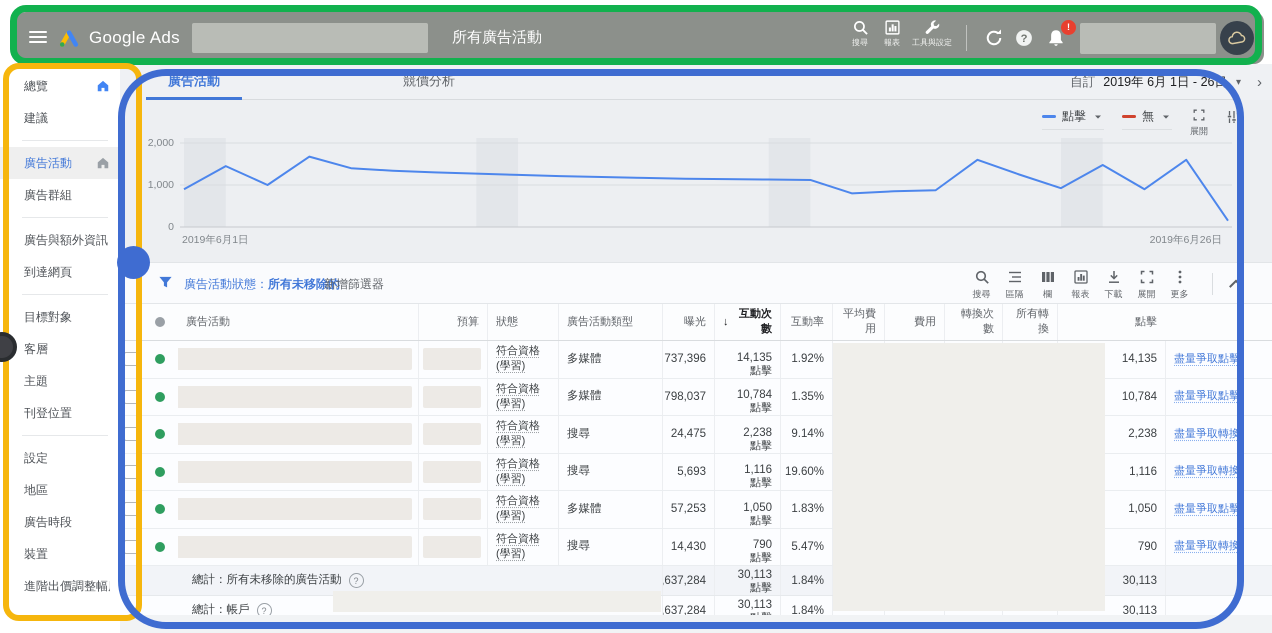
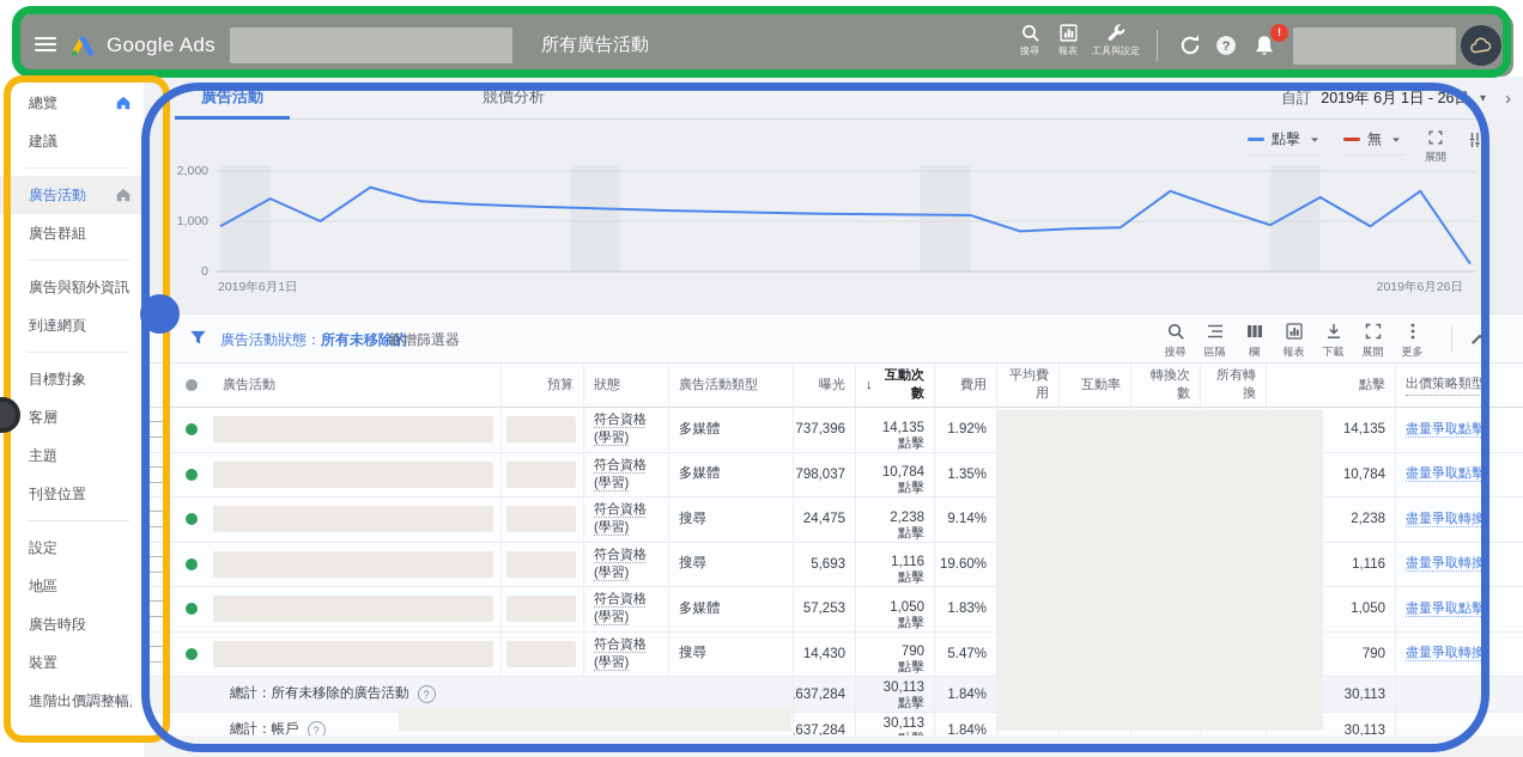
  Google Ads
  所有廣告活動
  搜尋
  報表
  工具與設定
  ?
  !
  總覽
  建議
  廣告活動
  廣告群組
  廣告與額外資訊
  到達網頁
  目標對象
  客層
  主題
  刊登位置
  設定
  地區
  廣告時段
  裝置
  進階出價調整幅
  廣告活動
  競價分析
  自訂
  2019年 6月 1日 - 26日
  ▾
  ›
  點擊
  無
  展開
  2,000
  1,000
  0
  2019年6月1日
  2019年6月26日
  廣告活動狀態：所有未移除的
  新增篩選器
  搜尋
  區隔
  欄
  報表
  下載
  展開
  更多
  廣告活動
  預算
  狀態
  廣告活動類型
  曝光
  ↓
  互動次數
- 互動率
+ 費用
  平均費用
- 費用
+ 互動率
  轉換次數
  所有轉換
  點擊
+ 出價策略類型
  符合資格 (學習)
  多媒體
  737,396
  14,135
  點擊
  1.92%
  14,135
  盡量爭取點擊
  符合資格 (學習)
  多媒體
  798,037
  10,784
  點擊
  1.35%
  10,784
  盡量爭取點擊
  符合資格 (學習)
  搜尋
  24,475
  2,238
  點擊
  9.14%
  2,238
  盡量爭取轉換
  符合資格 (學習)
  搜尋
  5,693
  1,116
  點擊
  19.60%
  1,116
  盡量爭取轉換
  符合資格 (學習)
  多媒體
  57,253
  1,050
  點擊
  1.83%
  1,050
  盡量爭取點擊
  符合資格 (學習)
  搜尋
  14,430
  790
  點擊
  5.47%
  790
  盡量爭取轉換
  總計：所有未移除的廣告活動
  ?
  ,637,284
  30,113
  點擊
  1.84%
  30,113
  總計：帳戶
  ?
  ,637,284
  30,113
  1.84%
  30,113
